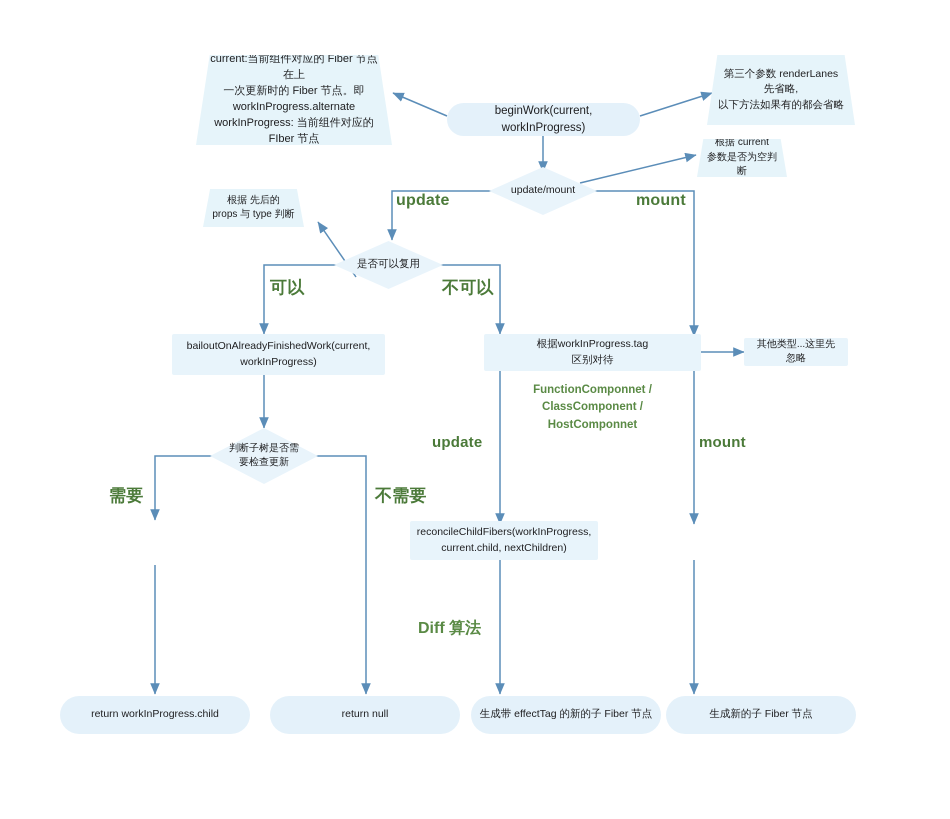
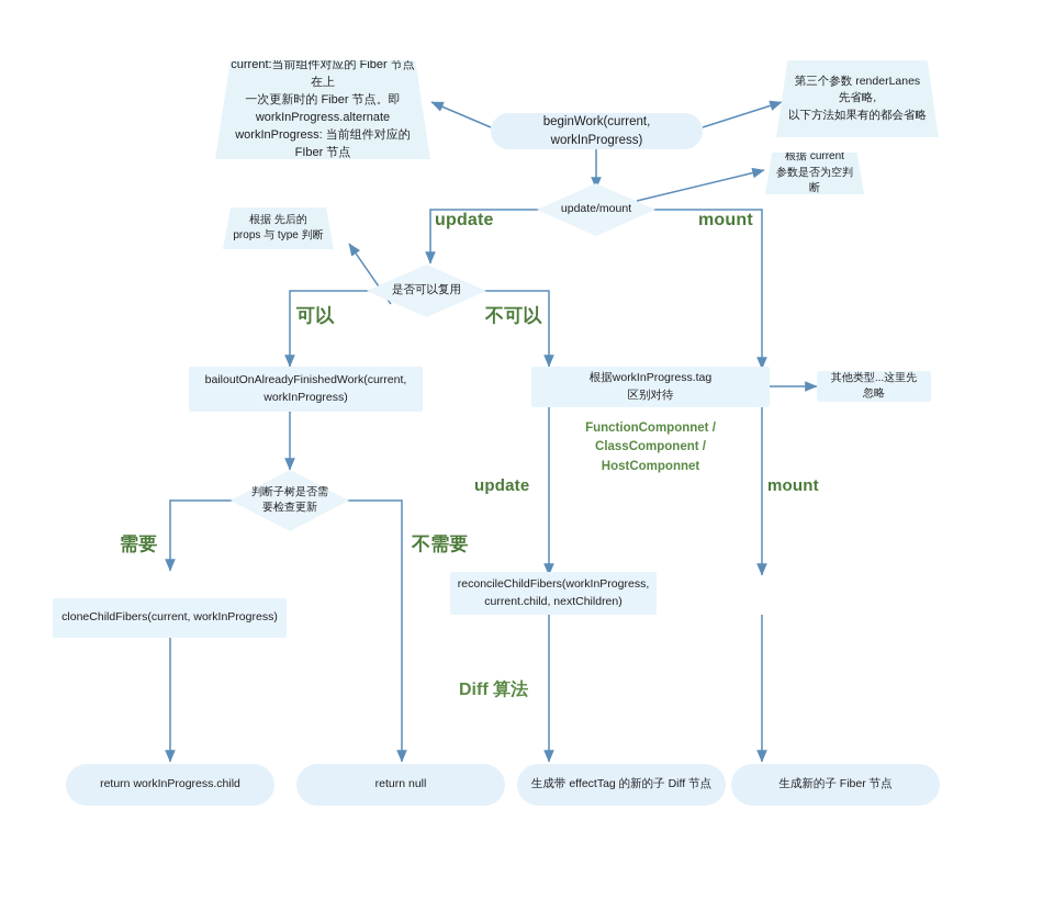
  current:当前组件对应的 Fiber 节点 在上
  一次更新时的 Fiber 节点。即
  workInProgress.alternate
  workInProgress: 当前组件对应的 FIber 节点
  beginWork(current, workInProgress)
  第三个参数 renderLanes
  先省略,
  以下方法如果有的都会省略
  根据 current
  参数是否为空判断
  update/mount
  update
  mount
  根据 先后的
  props 与 type 判断
  是否可以复用
  可以
  不可以
  bailoutOnAlreadyFinishedWork(current,
  workInProgress)
  根据workInProgress.tag
  区别对待
  其他类型...这里先忽略
  FunctionComponnet /
  ClassComponent /
  HostComponnet
  判断子树是否需
  要检查更新
  需要
  不需要
  update
  mount
+ cloneChildFibers(current, workInProgress)
  reconcileChildFibers(workInProgress,
  current.child, nextChildren)
  Diff 算法
  return workInProgress.child
  return null
- 生成带 effectTag 的新的子 Fiber 节点
+ 生成带 effectTag 的新的子 Diff 节点
  生成新的子 Fiber 节点
